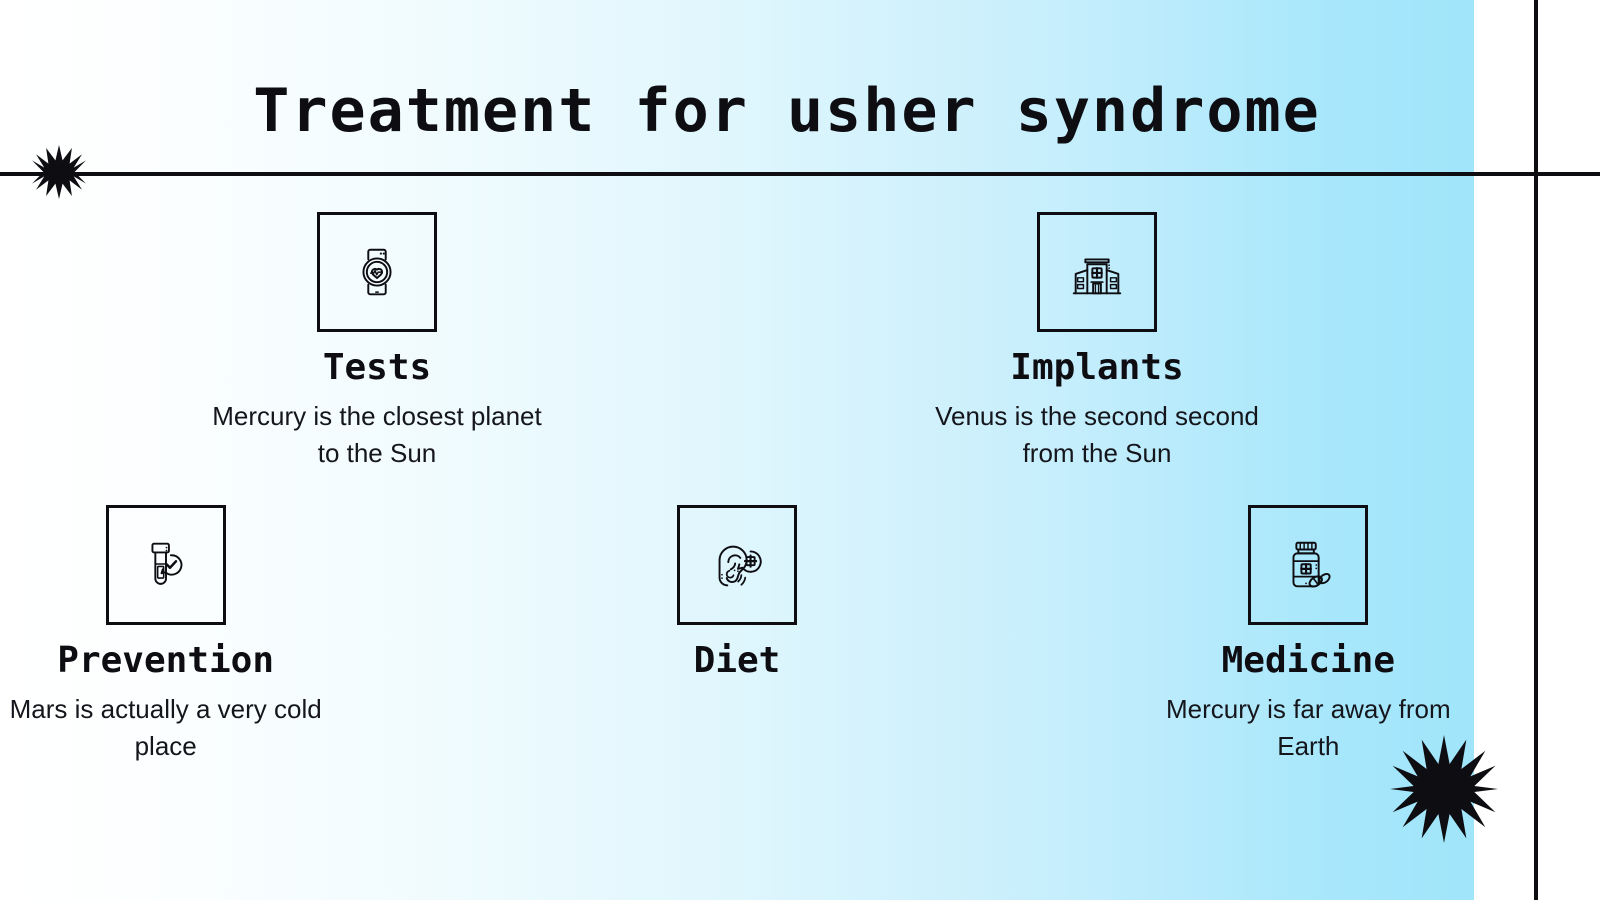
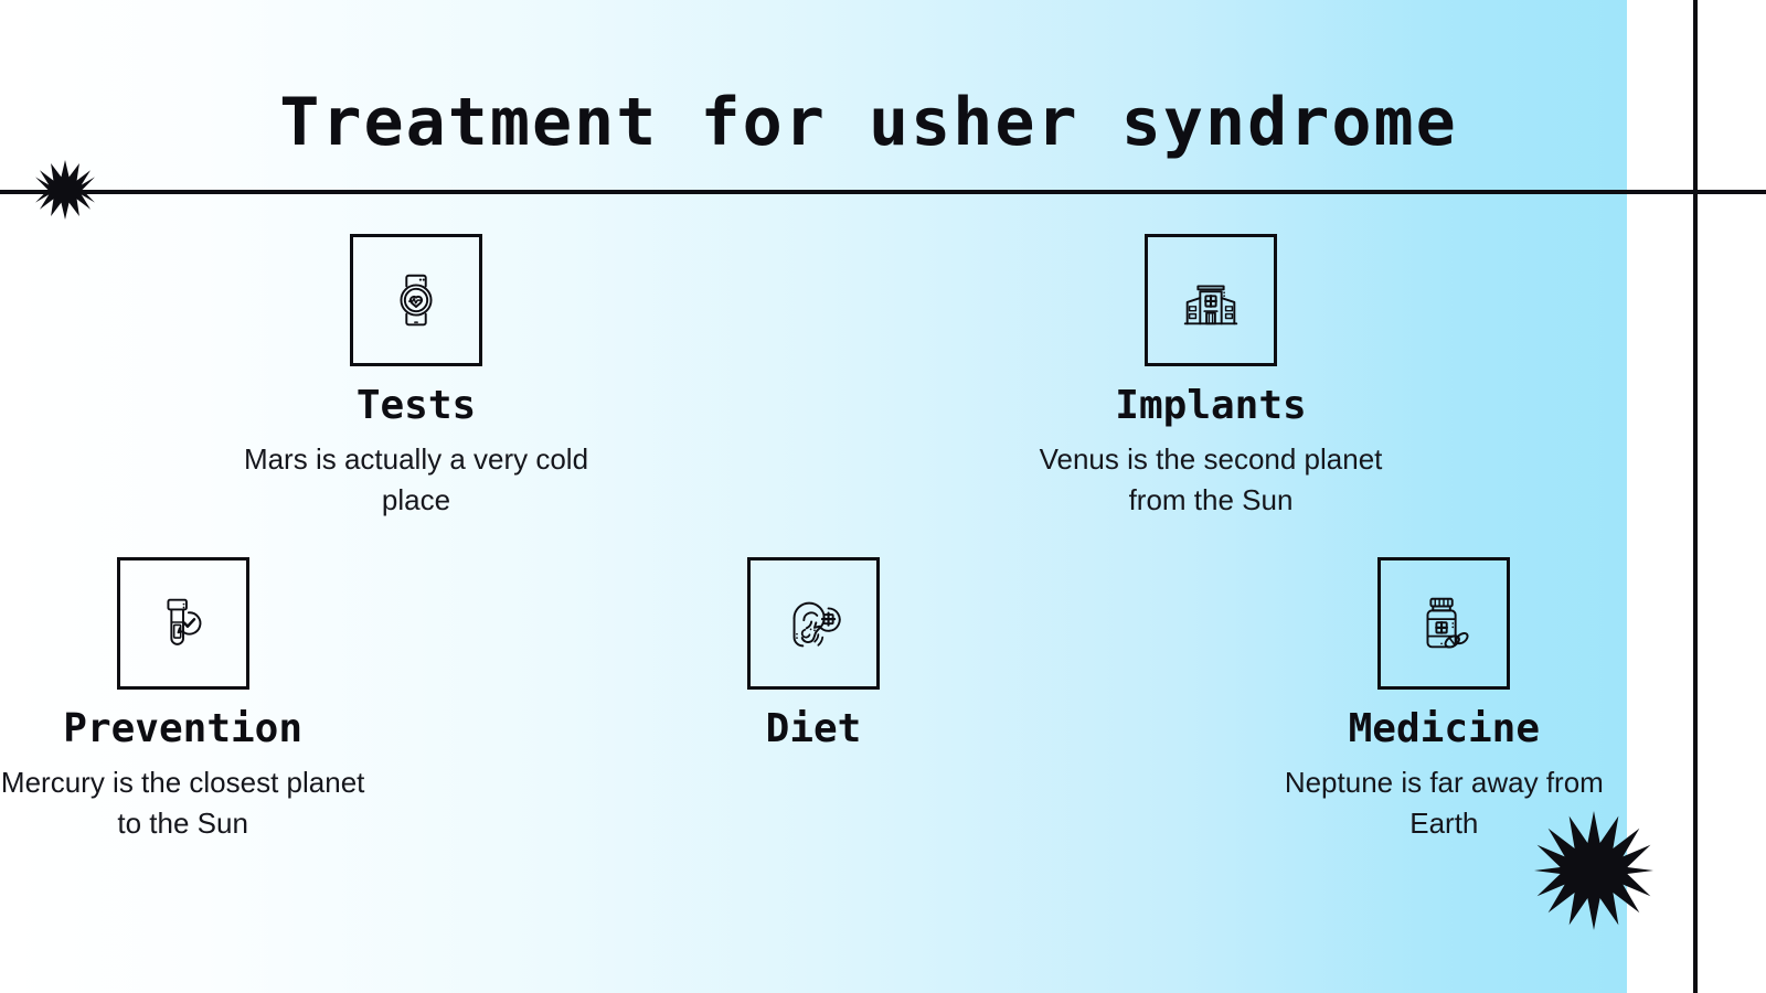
  Treatment for usher syndrome
  Tests
- Mercury is the closest planet to the Sun
+ Mars is actually a very cold place
  Implants
- Venus is the second second from the Sun
+ Venus is the second planet from the Sun
  Prevention
- Mars is actually a very cold place
+ Mercury is the closest planet to the Sun
  Diet
  Medicine
- Mercury is far away from Earth
+ Neptune is far away from Earth
